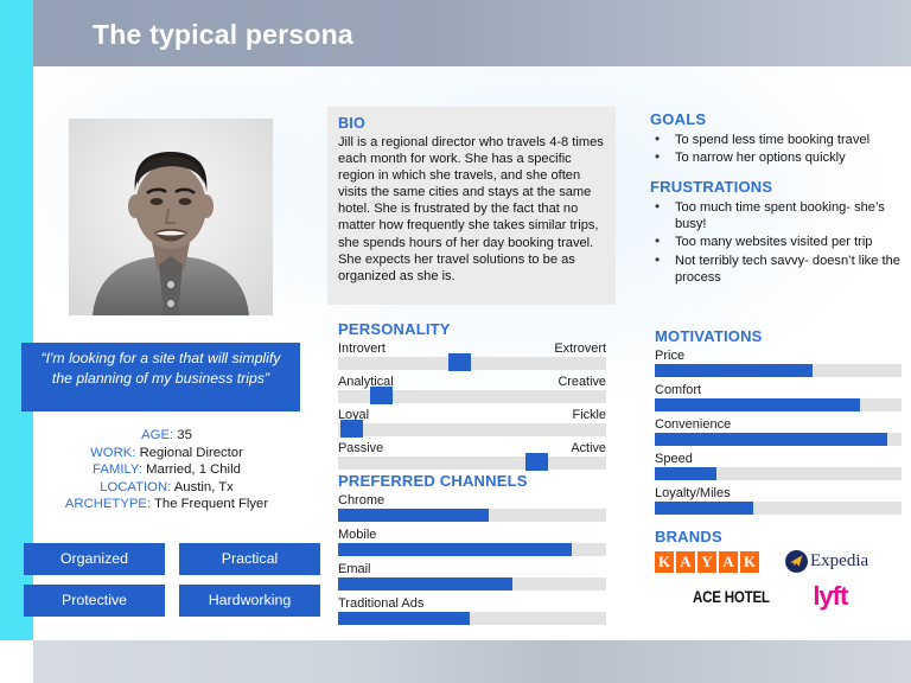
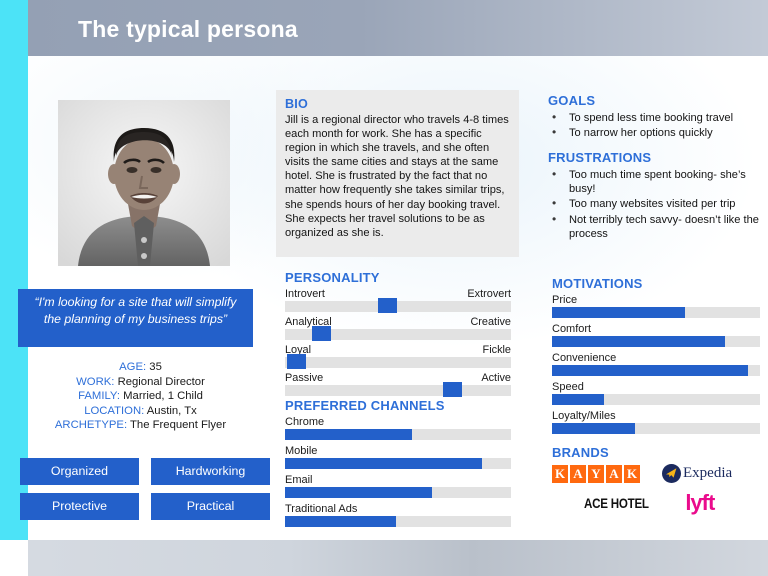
  The typical persona
  “I'm looking for a site that will simplify the planning of my business trips”
  AGE: 35
  WORK: Regional Director
  FAMILY: Married, 1 Child
  LOCATION: Austin, Tx
  ARCHETYPE: The Frequent Flyer
  Organized
- Practical
+ Hardworking
  Protective
- Hardworking
+ Practical
  BIO
  Jill is a regional director who travels 4-8 times each month for work. She has a specific region in which she travels, and she often visits the same cities and stays at the same hotel. She is frustrated by the fact that no matter how frequently she takes similar trips, she spends hours of her day booking travel. She expects her travel solutions to be as organized as she is.
  PERSONALITY
  Introvert
  Extrovert
  Analytical
  Creative
  Loyal
  Fickle
  Passive
  Active
  PREFERRED CHANNELS
  Chrome
  Mobile
  Email
  Traditional Ads
  GOALS
  To spend less time booking travel
  To narrow her options quickly
  FRUSTRATIONS
  Too much time spent booking- she’s busy!
  Too many websites visited per trip
  Not terribly tech savvy- doesn’t like the process
  MOTIVATIONS
  Price
  Comfort
  Convenience
  Speed
  Loyalty/Miles
  BRANDS
  K
  A
  Y
  A
  K
  Expedia
  ACE HOTEL
  lyft
